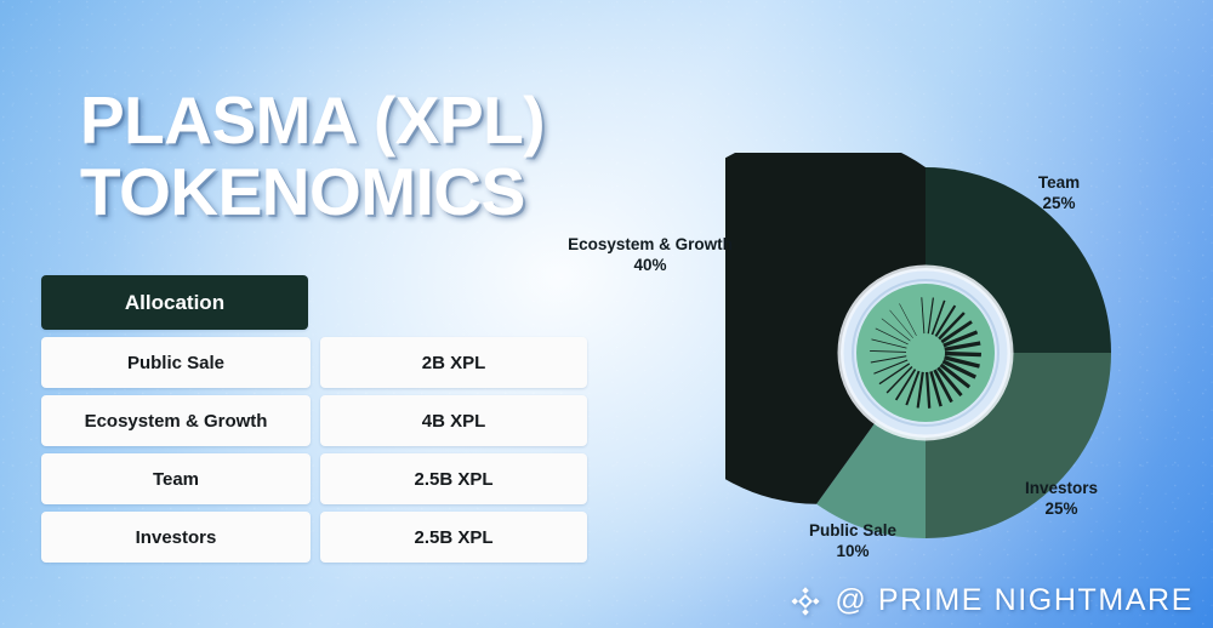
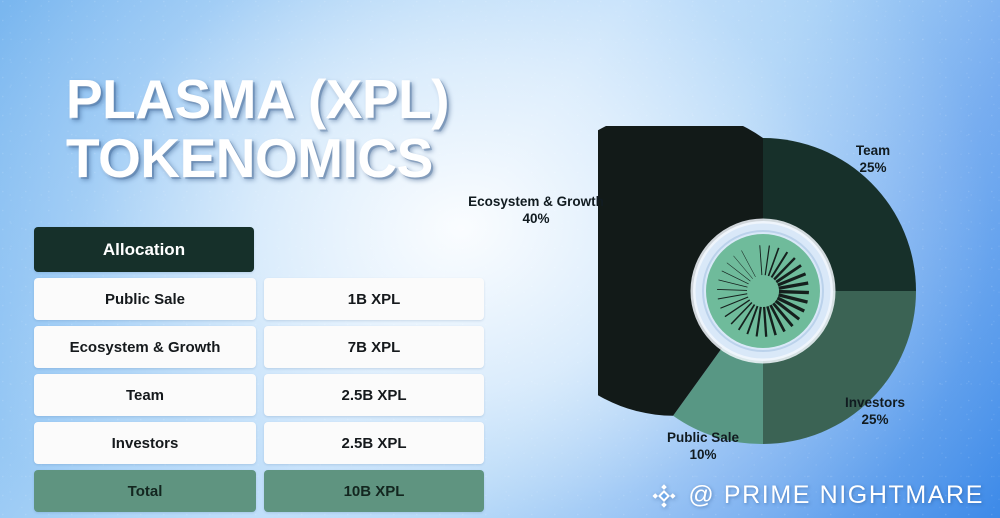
  PLASMA (XPL)
  TOKENOMICS
  Allocation
  Public Sale
- 2B XPL
+ 1B XPL
  Ecosystem & Growth
- 4B XPL
+ 7B XPL
  Team
  2.5B XPL
  Investors
  2.5B XPL
+ Total
+ 10B XPL
  Ecosystem & Growth
  40%
  Team
  25%
  Investors
  25%
  Public Sale
  10%
  @ PRIME NIGHTMARE
